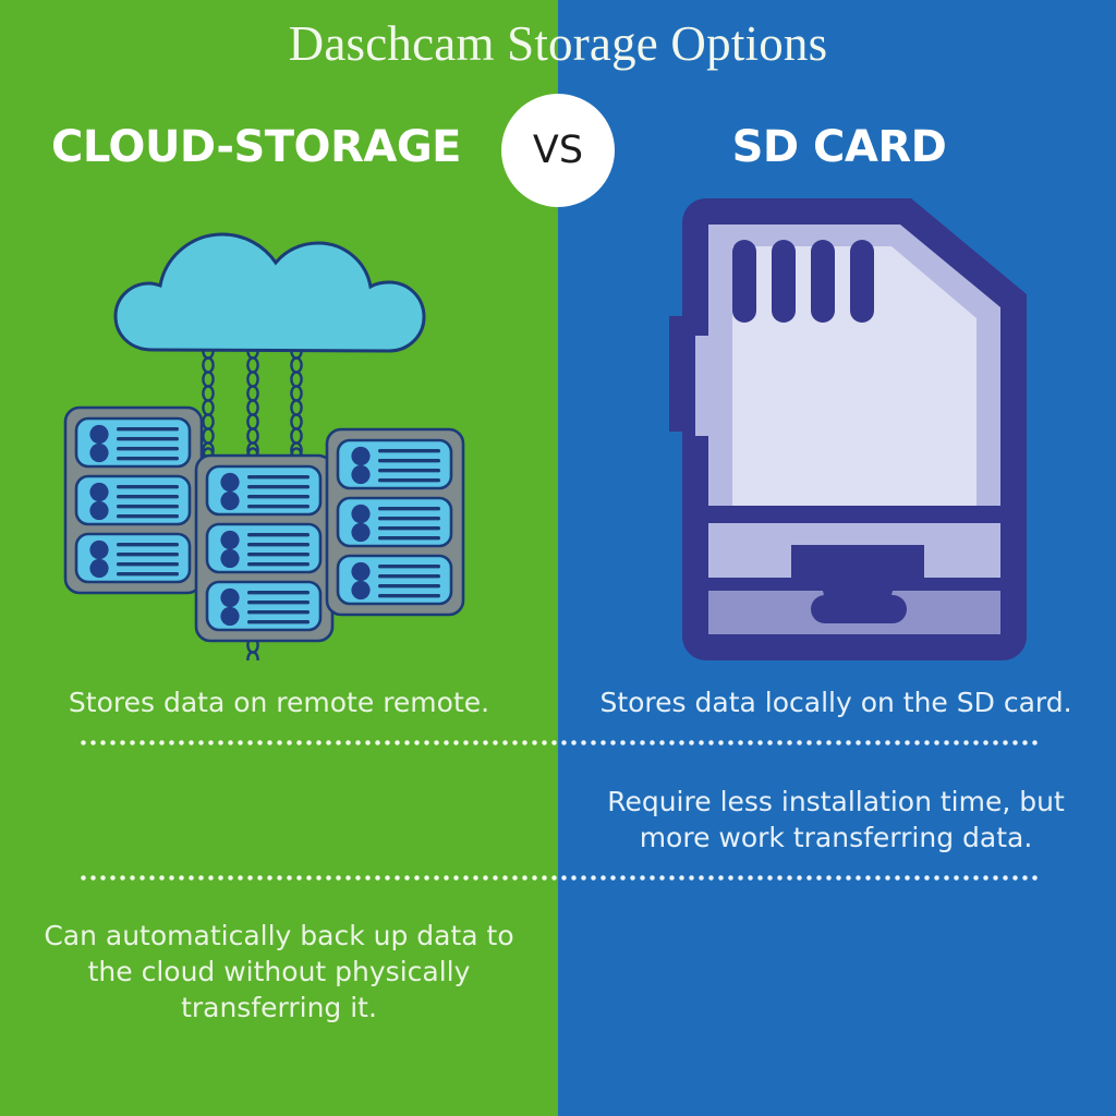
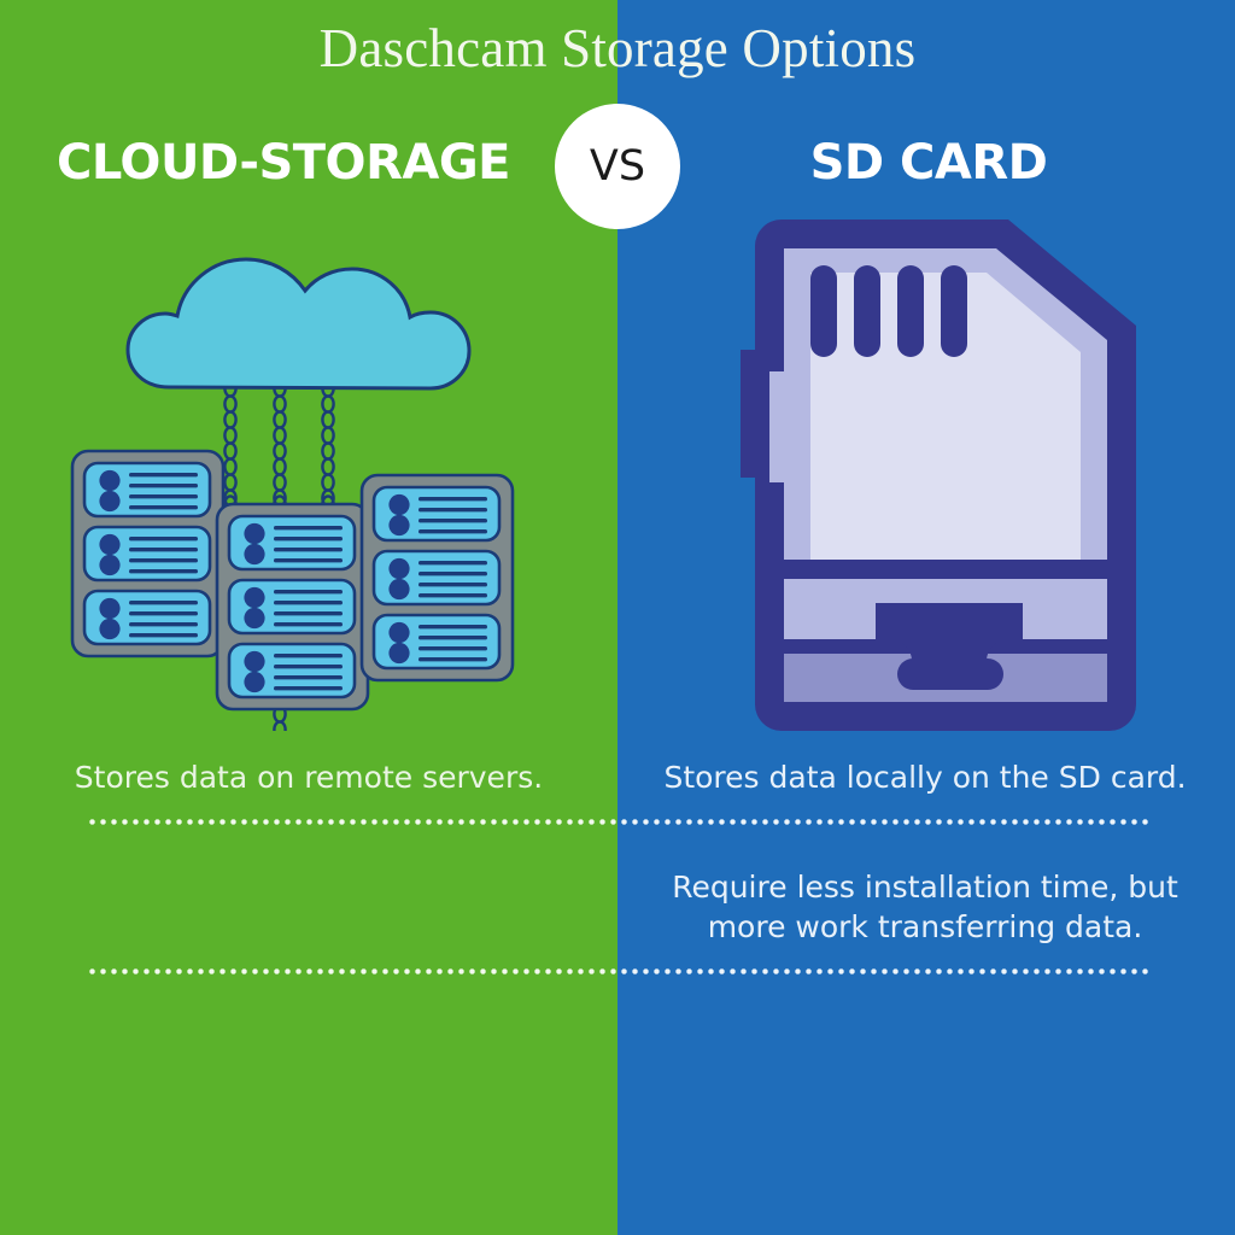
  Daschcam Storage Options
  CLOUD-STORAGE
  SD CARD
  VS
- Stores data on remote remote.
+ Stores data on remote servers.
  Stores data locally on the SD card.
  Require less installation time, but more work transferring data.
- Can automatically back up data to the cloud without physically transferring it.
